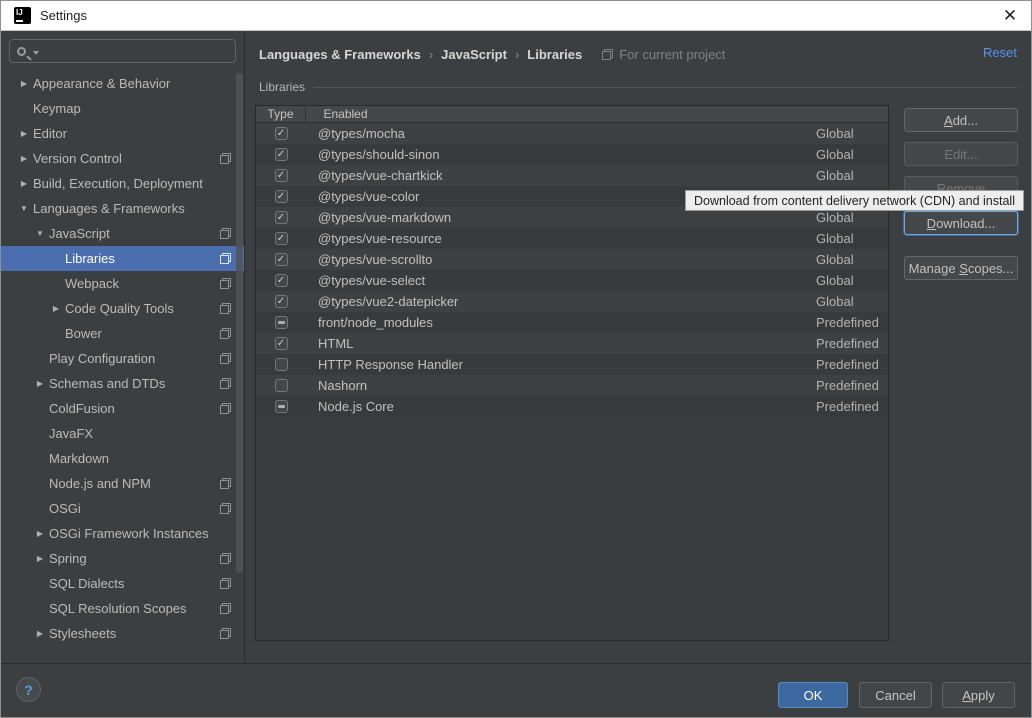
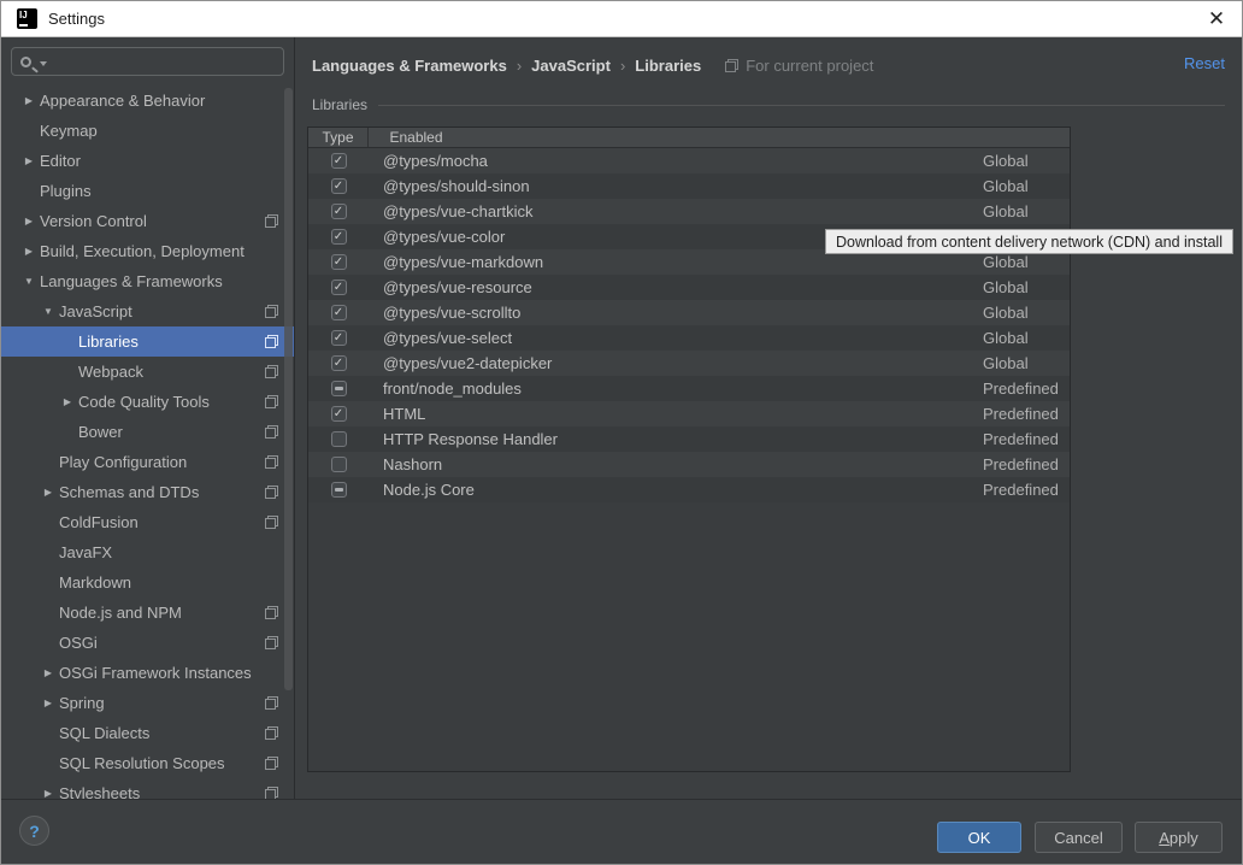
  IJ
  Settings
  ✕
  ▶
  Appearance & Behavior
  Keymap
  ▶
  Editor
+ Plugins
  ▶
  Version Control
  ▶
  Build, Execution, Deployment
  ▼
  Languages & Frameworks
  ▼
  JavaScript
  Libraries
  Webpack
  ▶
  Code Quality Tools
  Bower
  Play Configuration
  ▶
  Schemas and DTDs
  ColdFusion
  JavaFX
  Markdown
  Node.js and NPM
  OSGi
  ▶
  OSGi Framework Instances
  ▶
  Spring
  SQL Dialects
  SQL Resolution Scopes
  ▶
  Stylesheets
  Languages & Frameworks
  ›
  JavaScript
  ›
  Libraries
  For current project
  Reset
  Libraries
  Type
  Enabled
  ✓
  @types/mocha
  Global
  ✓
  @types/should-sinon
  Global
  ✓
  @types/vue-chartkick
  Global
  ✓
  @types/vue-color
  ✓
  @types/vue-markdown
  Global
  ✓
  @types/vue-resource
  Global
  ✓
  @types/vue-scrollto
  Global
  ✓
  @types/vue-select
  Global
  ✓
  @types/vue2-datepicker
  Global
  front/node_modules
  Predefined
  ✓
  HTML
  Predefined
  HTTP Response Handler
  Predefined
  Nashorn
  Predefined
  Node.js Core
  Predefined
- Add...
- Edit...
- Remove
- Download...
- Manage Scopes...
  Download from content delivery network (CDN) and install
  ?
  OK
  Cancel
  Apply
